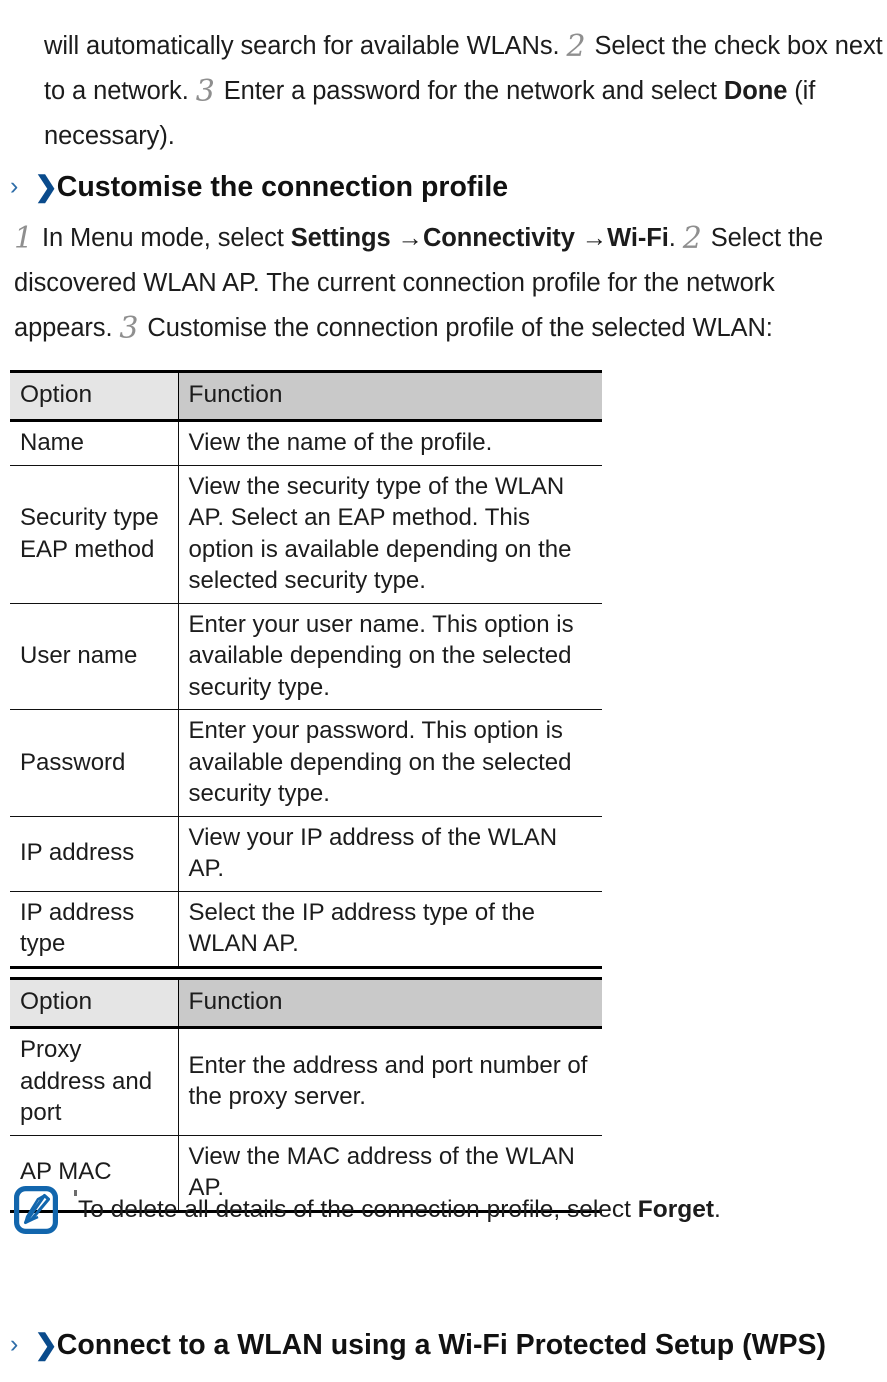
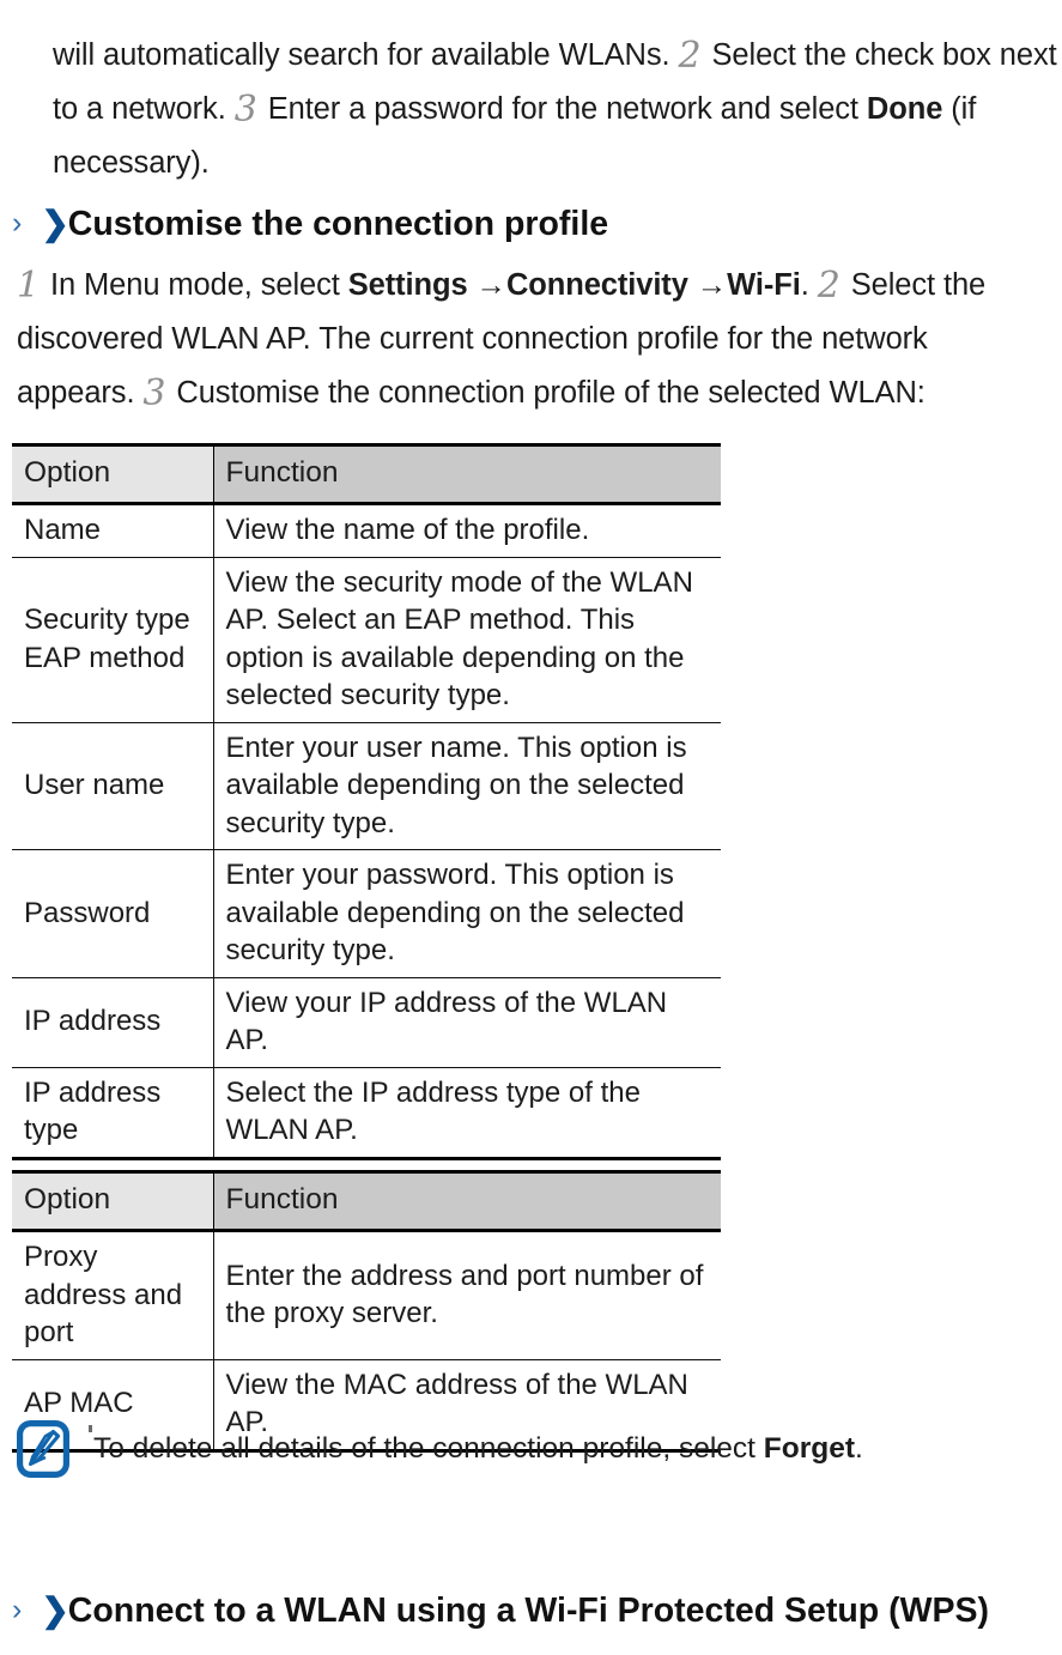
  will automatically search for available WLANs. 2 Select the check box next to a network. 3 Enter a password for the network and select Done (if necessary).
  ›
  ❯
  Customise the connection profile
  1 In Menu mode, select Settings →Connectivity →Wi-Fi. 2 Select the discovered WLAN AP. The current connection profile for the network appears. 3 Customise the connection profile of the selected WLAN:
  Option	Function
  Name	View the name of the profile.
- Security type EAP method	View the security type of the WLAN AP. Select an EAP method. This option is available depending on the selected security type.
+ Security type EAP method	View the security mode of the WLAN AP. Select an EAP method. This option is available depending on the selected security type.
  User name	Enter your user name. This option is available depending on the selected security type.
  Password	Enter your password. This option is available depending on the selected security type.
  IP address	View your IP address of the WLAN AP.
  IP address type	Select the IP address type of the WLAN AP.
  Option	Function
  Proxy address and port	Enter the address and port number of the proxy server.
  AP MAC	View the MAC address of the WLAN AP.
  To delete all details of the connection profile, select Forget.
  ›
  ❯
  Connect to a WLAN using a Wi-Fi Protected Setup (WPS)
